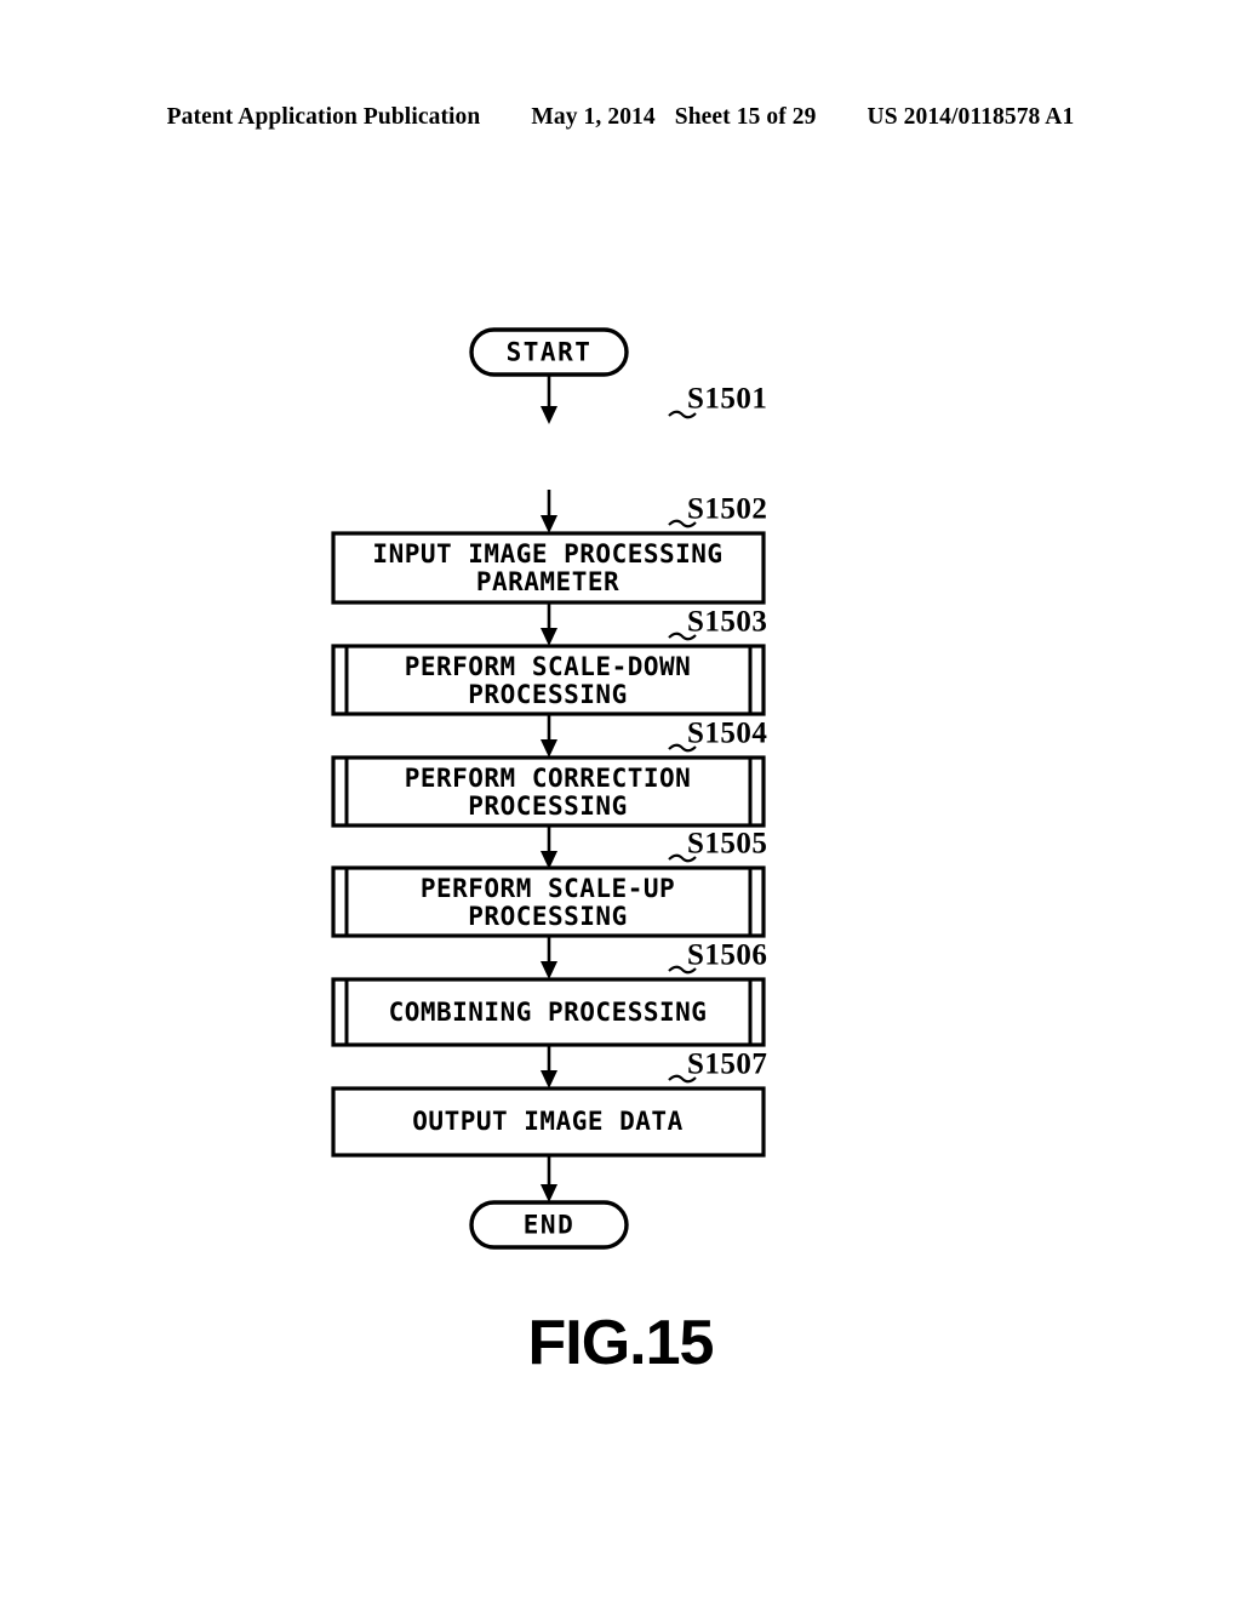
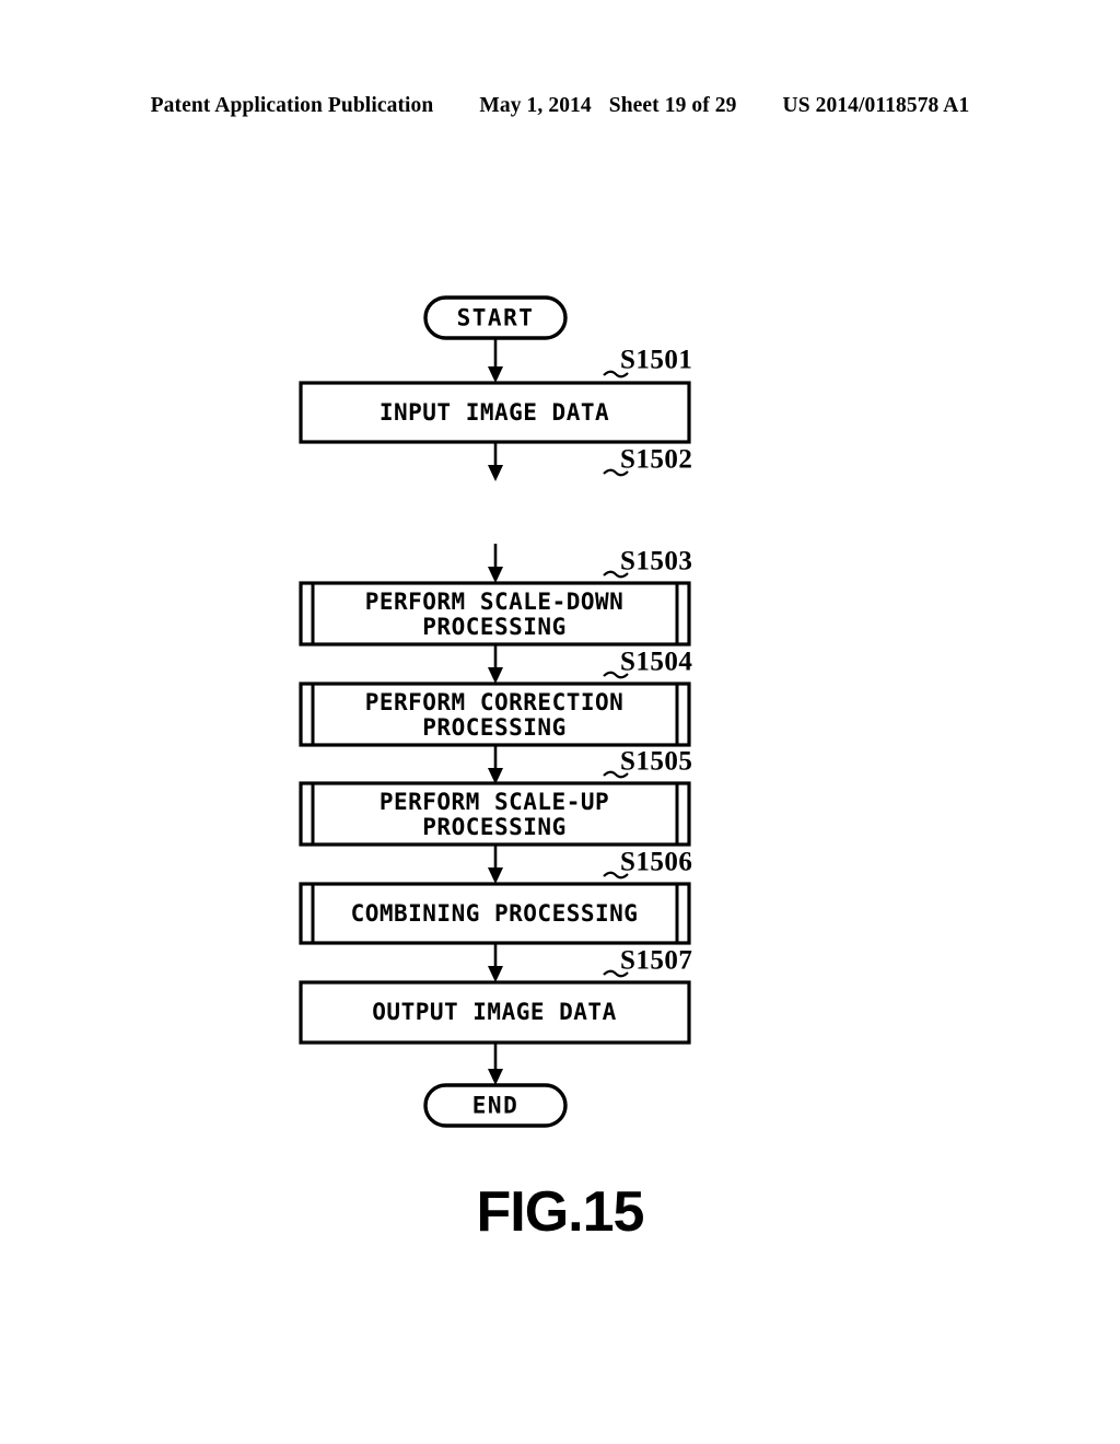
  Patent Application Publication
  May 1, 2014
- Sheet 15 of 29
+ Sheet 19 of 29
  US 2014/0118578 A1
  START
+ INPUT IMAGE DATA
  S1501
- INPUT IMAGE PROCESSING
- PARAMETER
  S1502
  PERFORM SCALE-DOWN
  PROCESSING
  S1503
  PERFORM CORRECTION
  PROCESSING
  S1504
  PERFORM SCALE-UP
  PROCESSING
  S1505
  COMBINING PROCESSING
  S1506
  OUTPUT IMAGE DATA
  S1507
  END
  FIG.15
